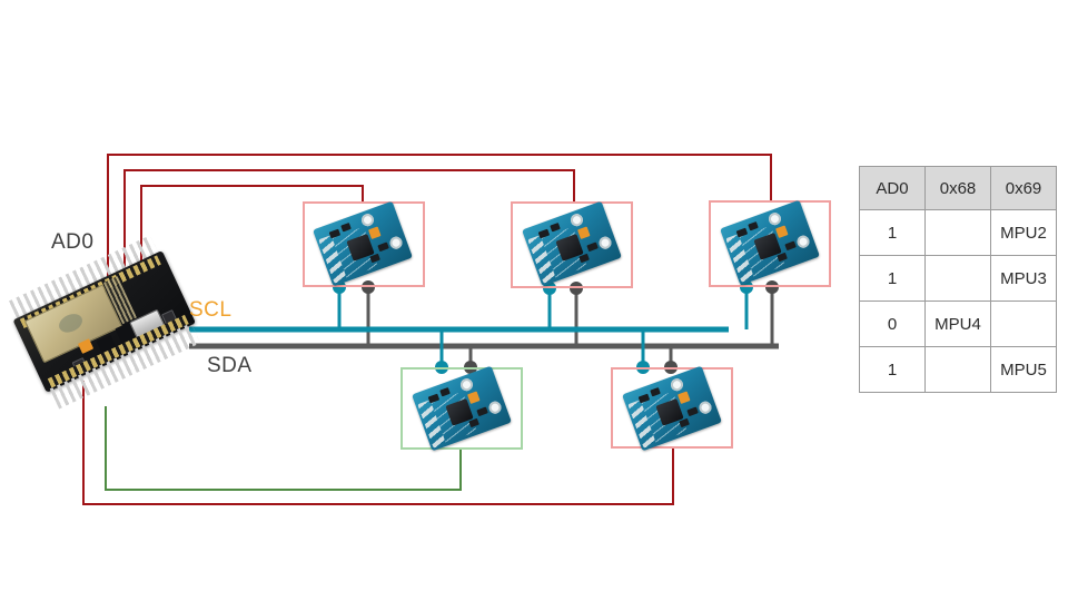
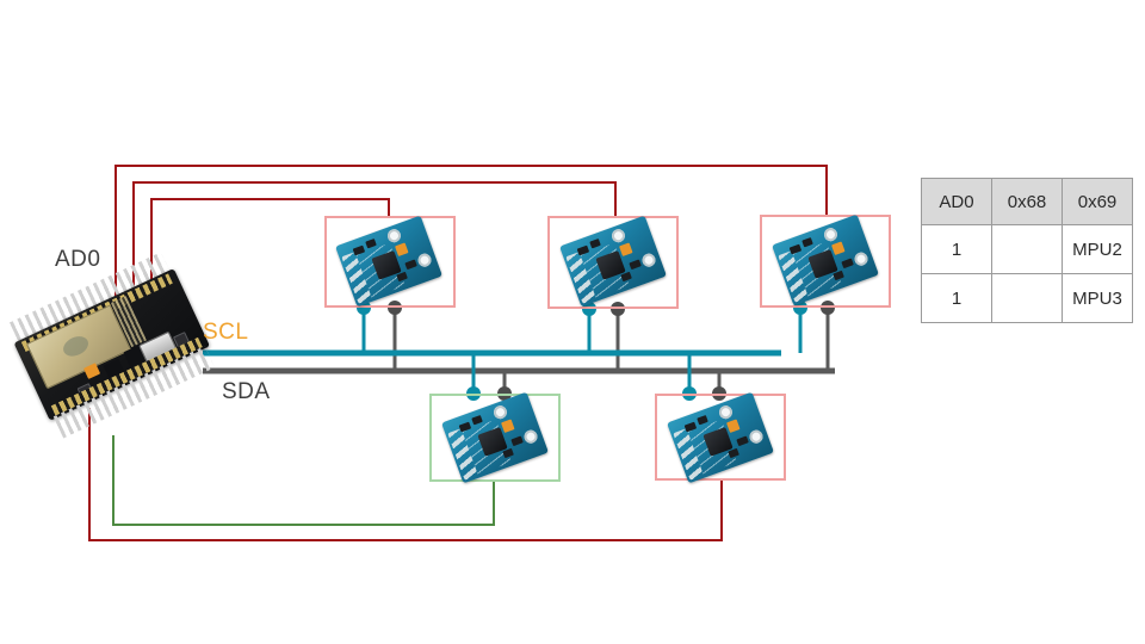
  AD0
  SCL
  SDA
  AD0	0x68	0x69
  1		MPU2
  1		MPU3
- 0	MPU4
- 1		MPU5
